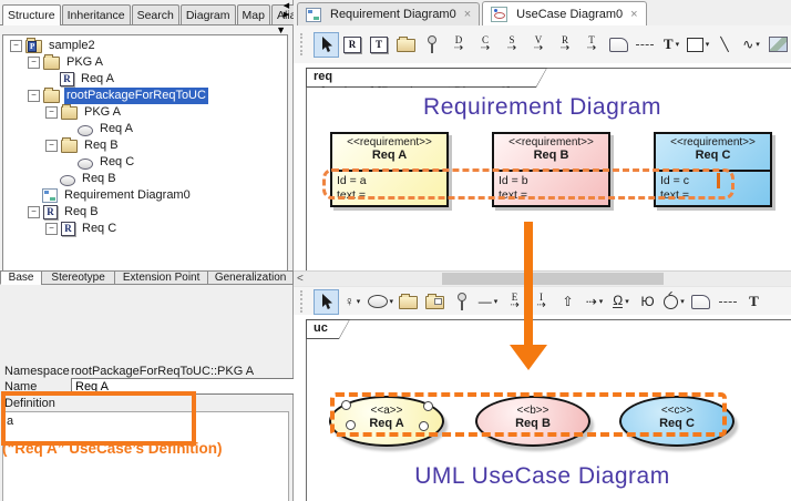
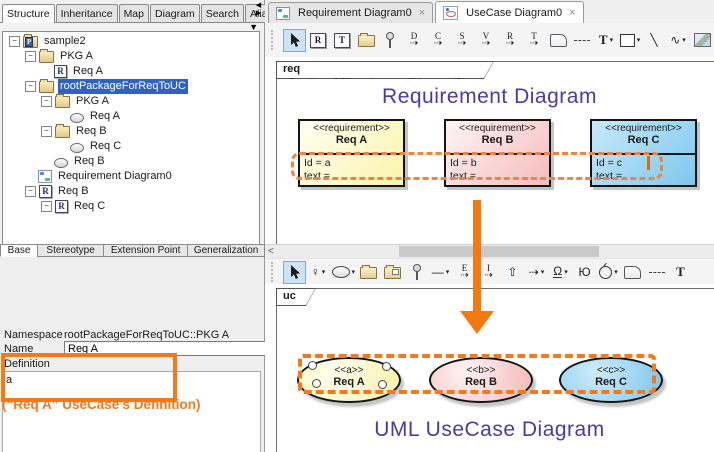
  Structure
  Inheritance
- Search
+ Map
  Diagram
- Map
+ Search
  ▼
  −
  P
  sample2
  −
  PKG A
  R
  Req A
  −
  rootPackageForReqToUC
  −
  PKG A
  Req A
  −
  Req B
  Req C
  Req B
  Requirement Diagram0
  −
  R
  Req B
  −
  R
  Req C
  Base
  Stereotype
  Extension Point
  Generalization
  Namespace
  rootPackageForReqToUC::PKG A
  Name
  Req A
  Definition
  a
  (“Req A” UseCase’s Definition)
  Requirement Diagram0
  ×
  UseCase Diagram0
  ×
  R
  T
  D
  ⇢
  C
  ⇢
  S
  ⇢
  V
  ⇢
  R
  ⇢
  T
  ⇢
  T
  ╲
  ∿
  req
  Requirement Diagram
  <<requirement>>
  Req A
  Id = a
  text =
  <<requirement>>
  Req B
  Id = b
  text =
  <<requirement>>
  Req C
  Id = c
  text =
  <
  ♀
  —
  E
  ⇢
  I
  ⇢
  ⇧
  ⇢
  Ω
  Ю
  T
  uc
  <<a>>
  Req A
  <<b>>
  Req B
  <<c>>
  Req C
  UML UseCase Diagram
